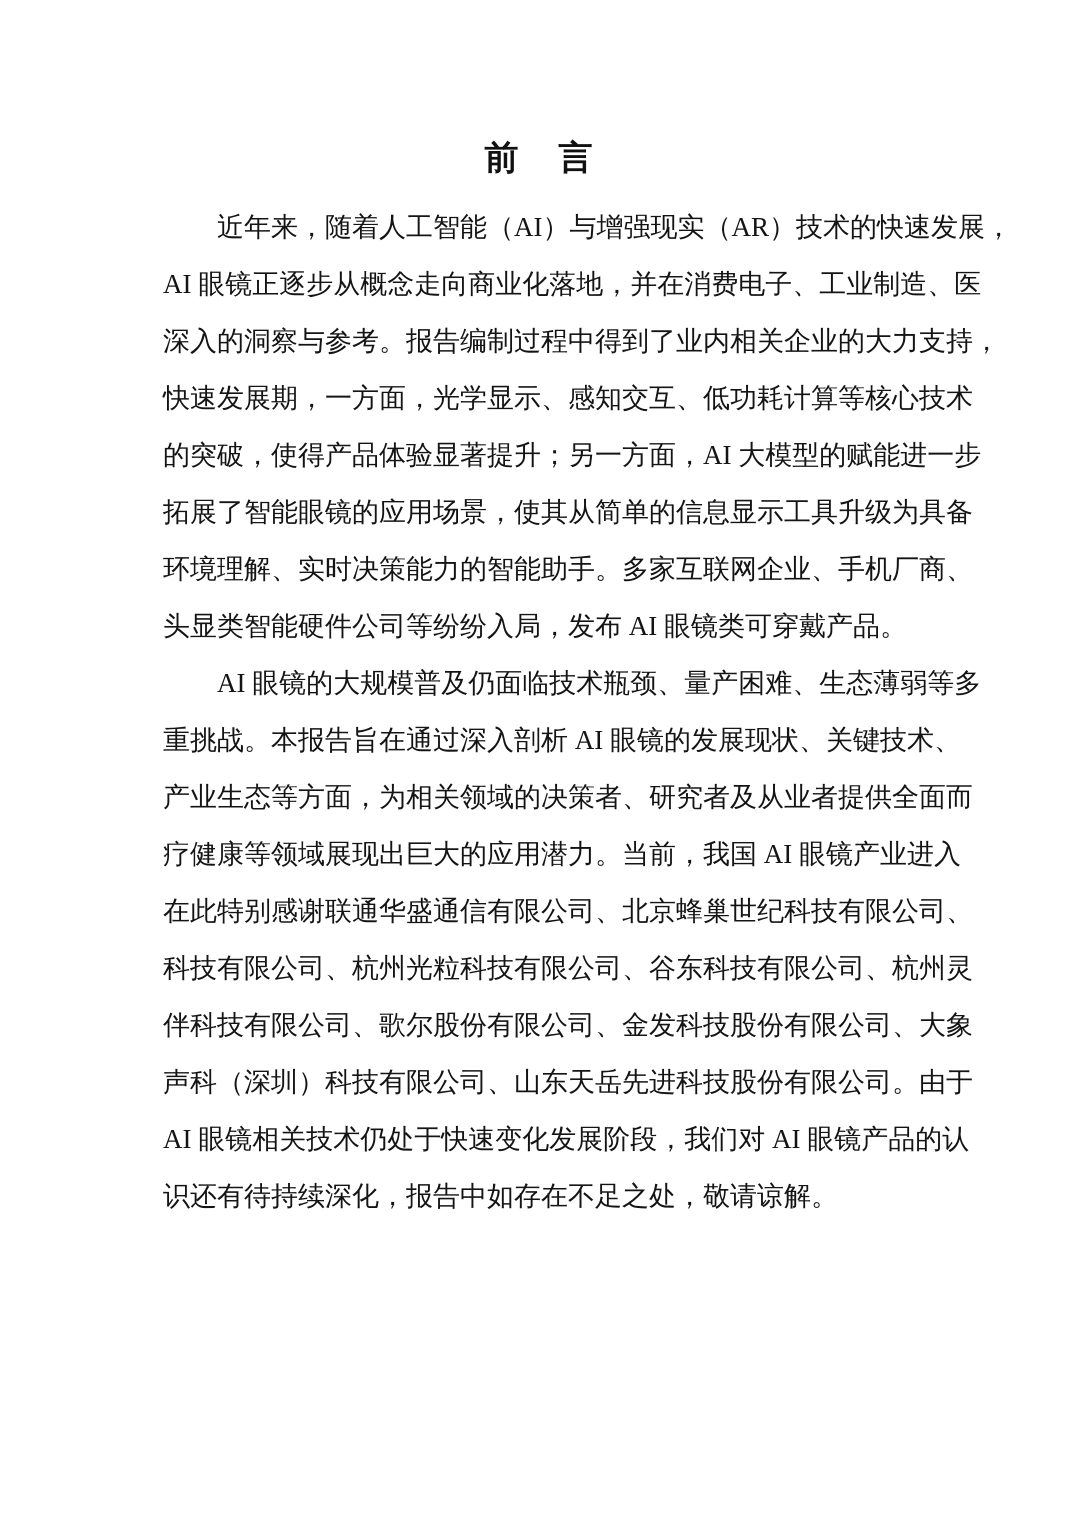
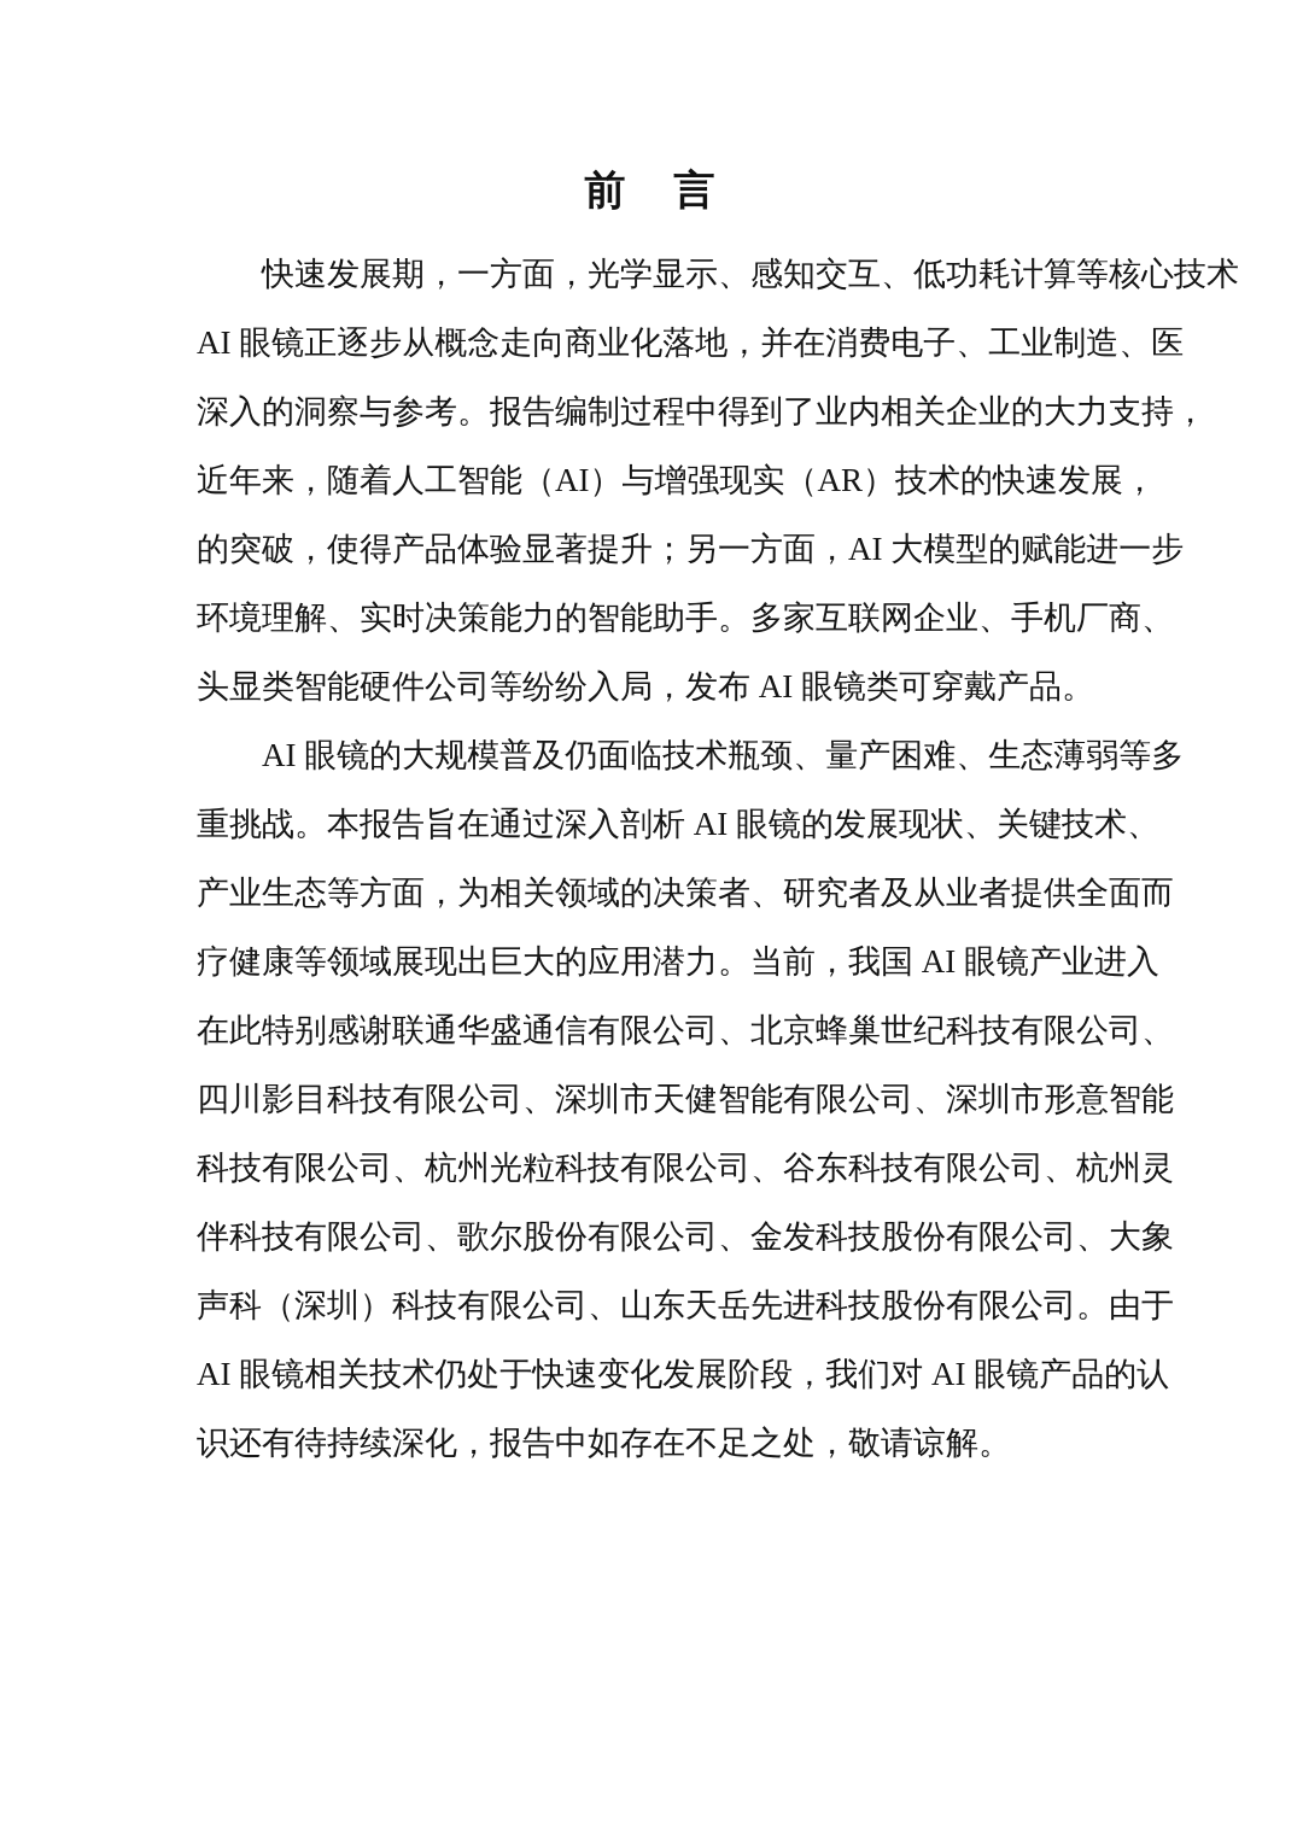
  前 言
- 近年来，随着人工智能（AI）与增强现实（AR）技术的快速发展，
+ 快速发展期，一方面，光学显示、感知交互、低功耗计算等核心技术
  AI 眼镜正逐步从概念走向商业化落地，并在消费电子、工业制造、医
  深入的洞察与参考。报告编制过程中得到了业内相关企业的大力支持，
- 快速发展期，一方面，光学显示、感知交互、低功耗计算等核心技术
+ 近年来，随着人工智能（AI）与增强现实（AR）技术的快速发展，
  的突破，使得产品体验显著提升；另一方面，AI 大模型的赋能进一步
- 拓展了智能眼镜的应用场景，使其从简单的信息显示工具升级为具备
  环境理解、实时决策能力的智能助手。多家互联网企业、手机厂商、
  头显类智能硬件公司等纷纷入局，发布 AI 眼镜类可穿戴产品。
  AI 眼镜的大规模普及仍面临技术瓶颈、量产困难、生态薄弱等多
  重挑战。本报告旨在通过深入剖析 AI 眼镜的发展现状、关键技术、
  产业生态等方面，为相关领域的决策者、研究者及从业者提供全面而
  疗健康等领域展现出巨大的应用潜力。当前，我国 AI 眼镜产业进入
  在此特别感谢联通华盛通信有限公司、北京蜂巢世纪科技有限公司、
+ 四川影目科技有限公司、深圳市天健智能有限公司、深圳市形意智能
  科技有限公司、杭州光粒科技有限公司、谷东科技有限公司、杭州灵
  伴科技有限公司、歌尔股份有限公司、金发科技股份有限公司、大象
  声科（深圳）科技有限公司、山东天岳先进科技股份有限公司。由于
  AI 眼镜相关技术仍处于快速变化发展阶段，我们对 AI 眼镜产品的认
  识还有待持续深化，报告中如存在不足之处，敬请谅解。
